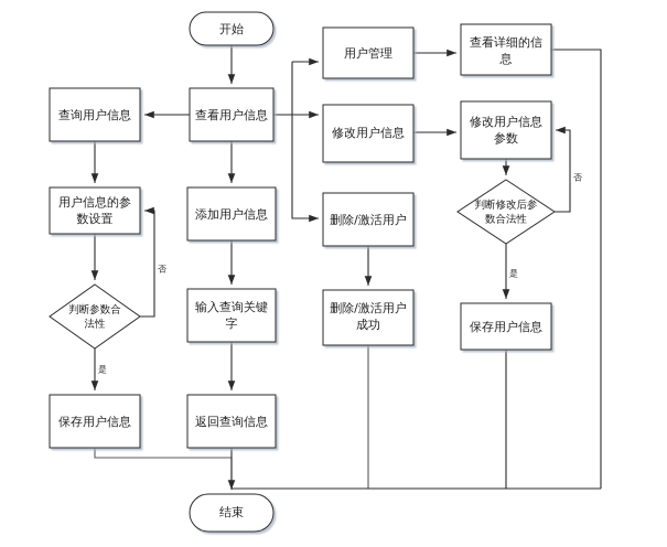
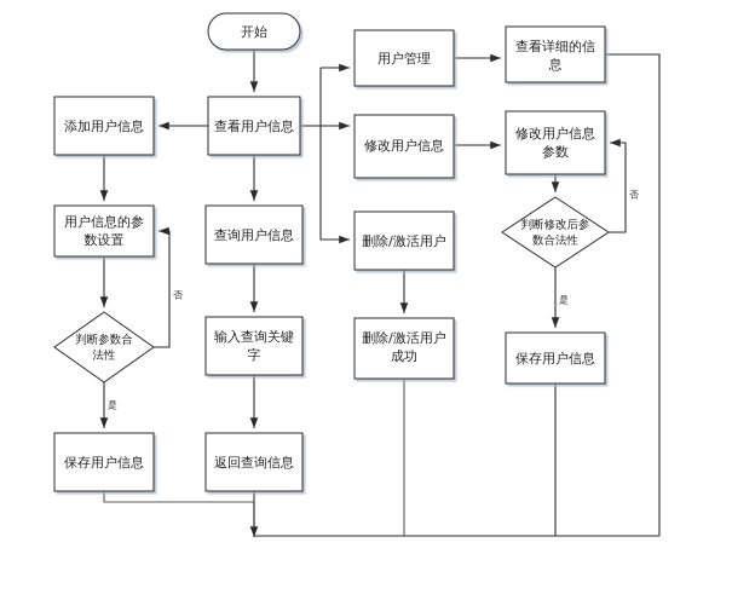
  否
  是
  否
  是
  开始
  查看用户信息
- 查询用户信息
+ 添加用户信息
  用户信息的参
  数设置
  判断参数合
  法性
  保存用户信息
- 添加用户信息
+ 查询用户信息
  输入查询关键
  字
  返回查询信息
  用户管理
  查看详细的信
  息
  修改用户信息
  修改用户信息
  参数
  判断修改后参
  数合法性
  保存用户信息
  删除/激活用户
  删除/激活用户
  成功
- 结束
